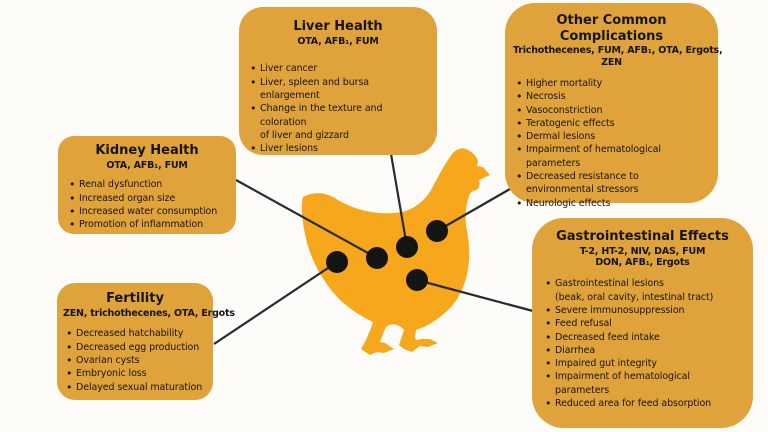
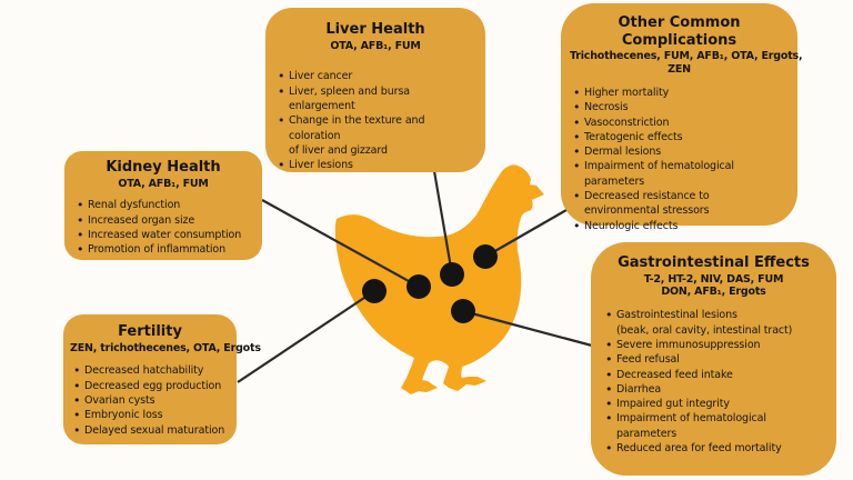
  Liver Health
  OTA, AFB₁, FUM
  Liver cancer
  Liver, spleen and bursa enlargement
  Change in the texture and coloration
  of liver and gizzard
  Liver lesions
  Other Common Complications
  Trichothecenes, FUM, AFB₁, OTA, Ergots,
  ZEN
  Higher mortality
  Necrosis
  Vasoconstriction
  Teratogenic effects
  Dermal lesions
  Impairment of hematological
  parameters
  Decreased resistance to
  environmental stressors
  Neurologic effects
  Kidney Health
  OTA, AFB₁, FUM
  Renal dysfunction
  Increased organ size
  Increased water consumption
  Promotion of inflammation
  Fertility
  ZEN, trichothecenes, OTA, Ergots
  Decreased hatchability
  Decreased egg production
  Ovarian cysts
  Embryonic loss
  Delayed sexual maturation
  Gastrointestinal Effects
  T-2, HT-2, NIV, DAS, FUM
  DON, AFB₁, Ergots
  Gastrointestinal lesions
  (beak, oral cavity, intestinal tract)
  Severe immunosuppression
  Feed refusal
  Decreased feed intake
  Diarrhea
  Impaired gut integrity
  Impairment of hematological
  parameters
- Reduced area for feed absorption
+ Reduced area for feed mortality
